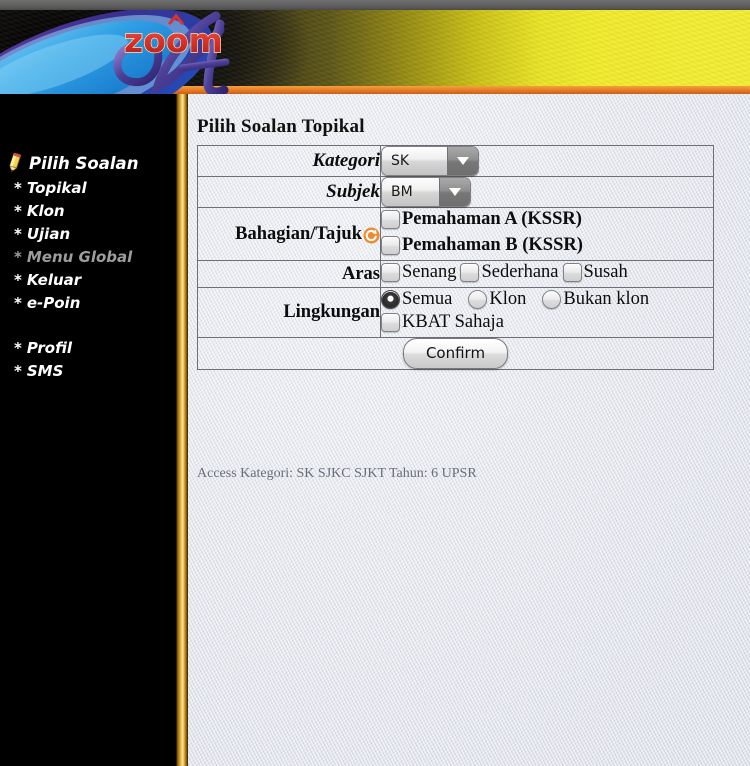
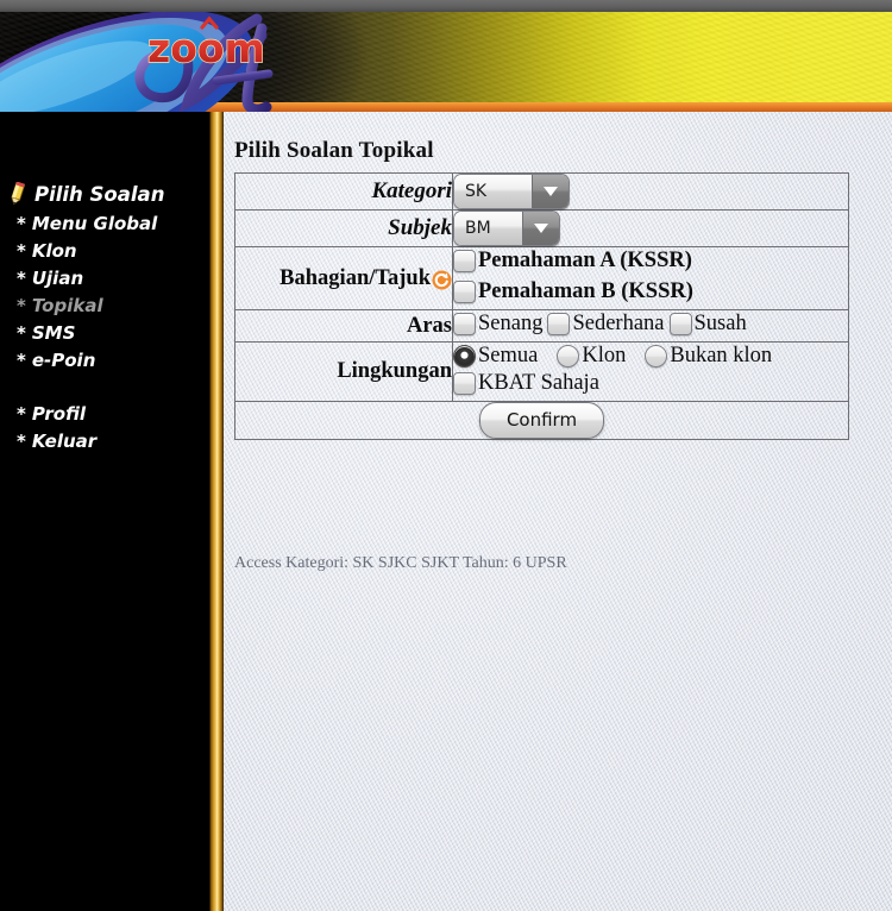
  zoom
  Pilih Soalan
  *
- Topikal
+ Menu Global
  *
  Klon
  *
  Ujian
  *
- Menu Global
+ Topikal
  *
- Keluar
+ SMS
  *
  e-Poin
  *
  Profil
  *
- SMS
+ Keluar
  Pilih Soalan Topikal
  Kategori	SK
  Subjek	BM
  Bahagian/Tajuk	Pemahaman A (KSSR) Pemahaman B (KSSR)
  Aras	Senang Sederhana Susah
  Lingkungan	Semua Klon Bukan klon KBAT Sahaja
  Confirm
  Access Kategori: SK SJKC SJKT Tahun: 6 UPSR
